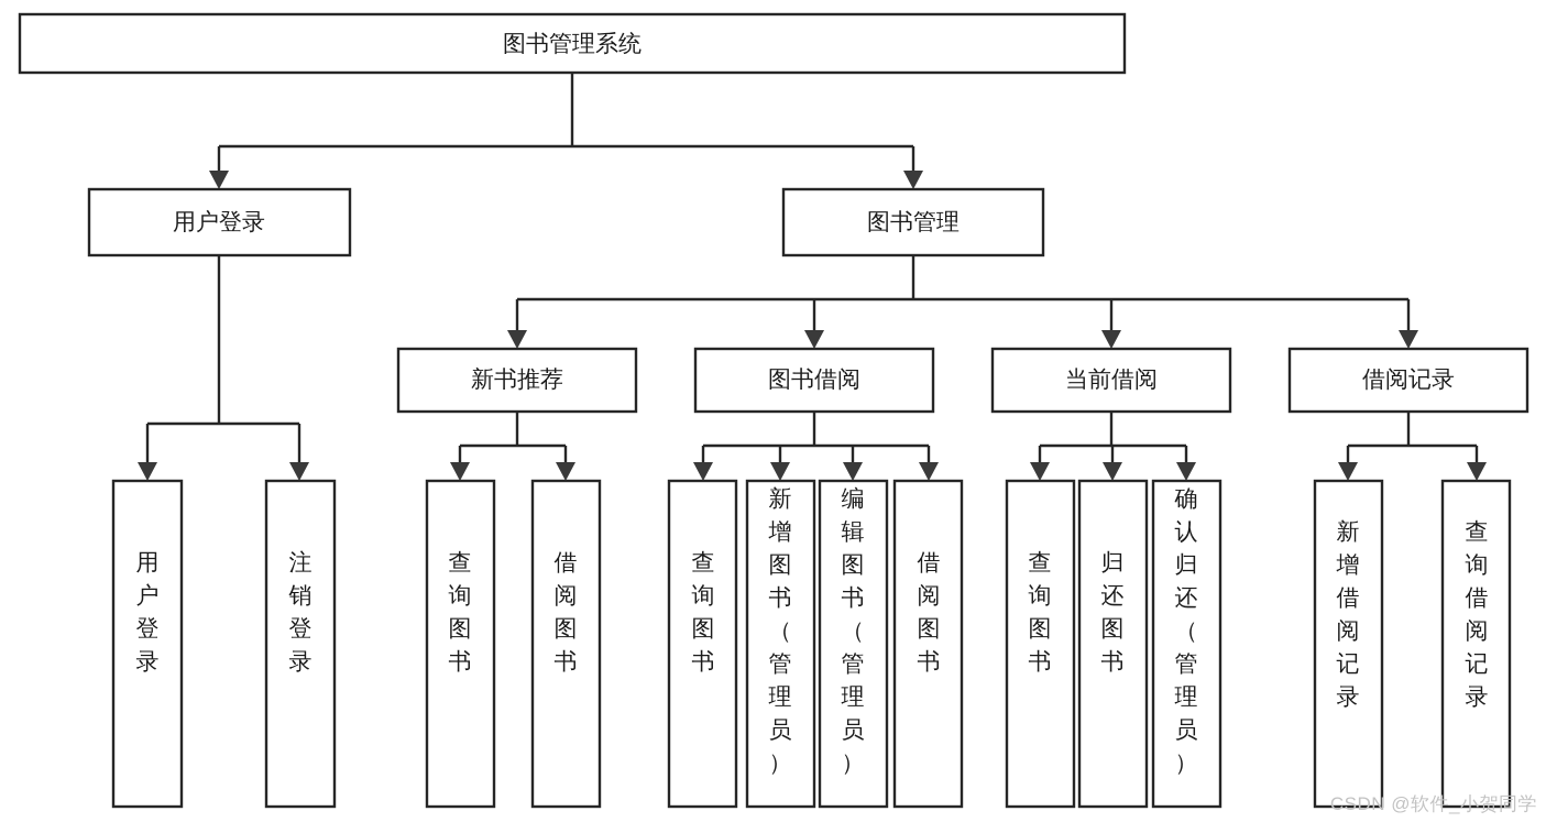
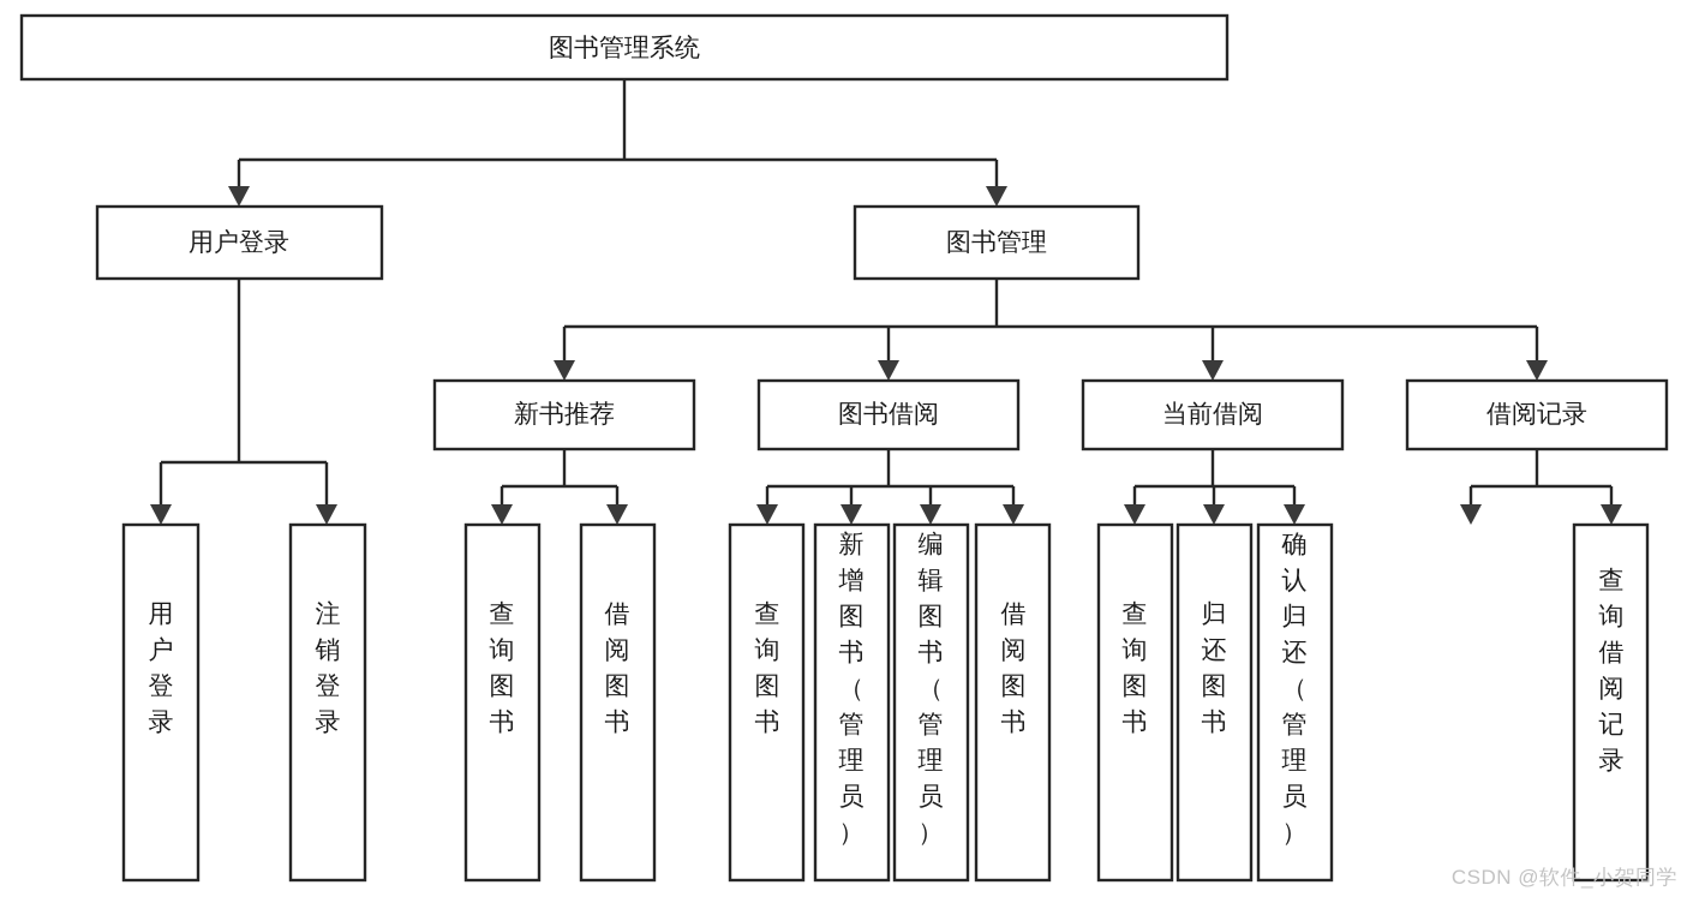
  图书管理系统
  用户登录
  图书管理
  新书推荐
  图书借阅
  当前借阅
  借阅记录
  用户登录
  注销登录
  查询图书
  借阅图书
  查询图书
  新增图书（管理员）
  编辑图书（管理员）
  借阅图书
  查询图书
  归还图书
  确认归还（管理员）
- 新增借阅记录
  查询借阅记录
  CSDN @软件_小贺同学
